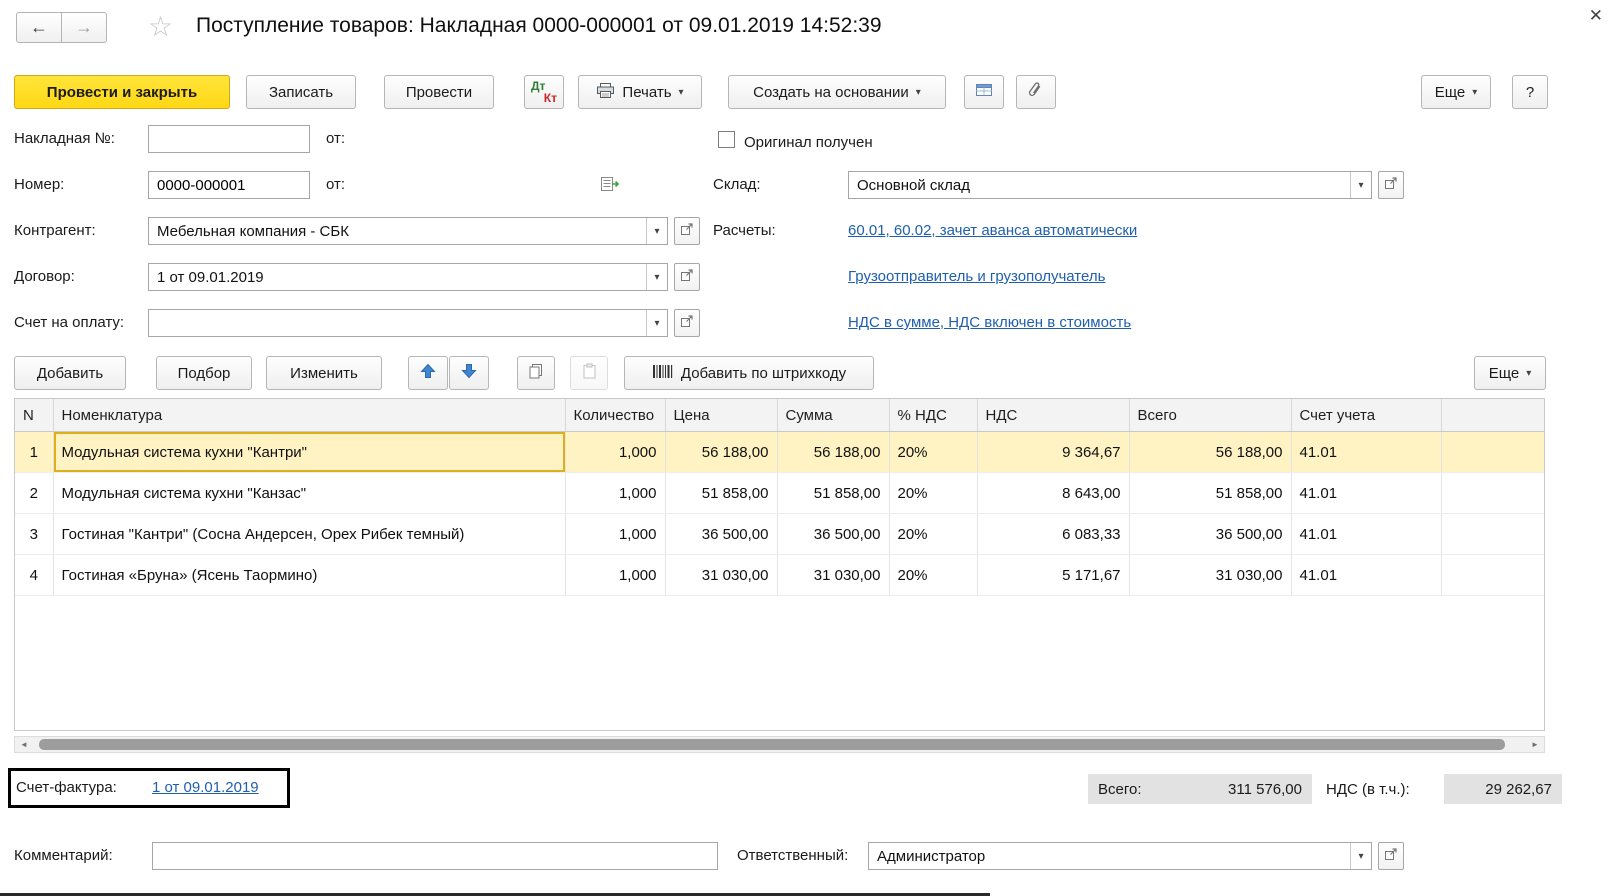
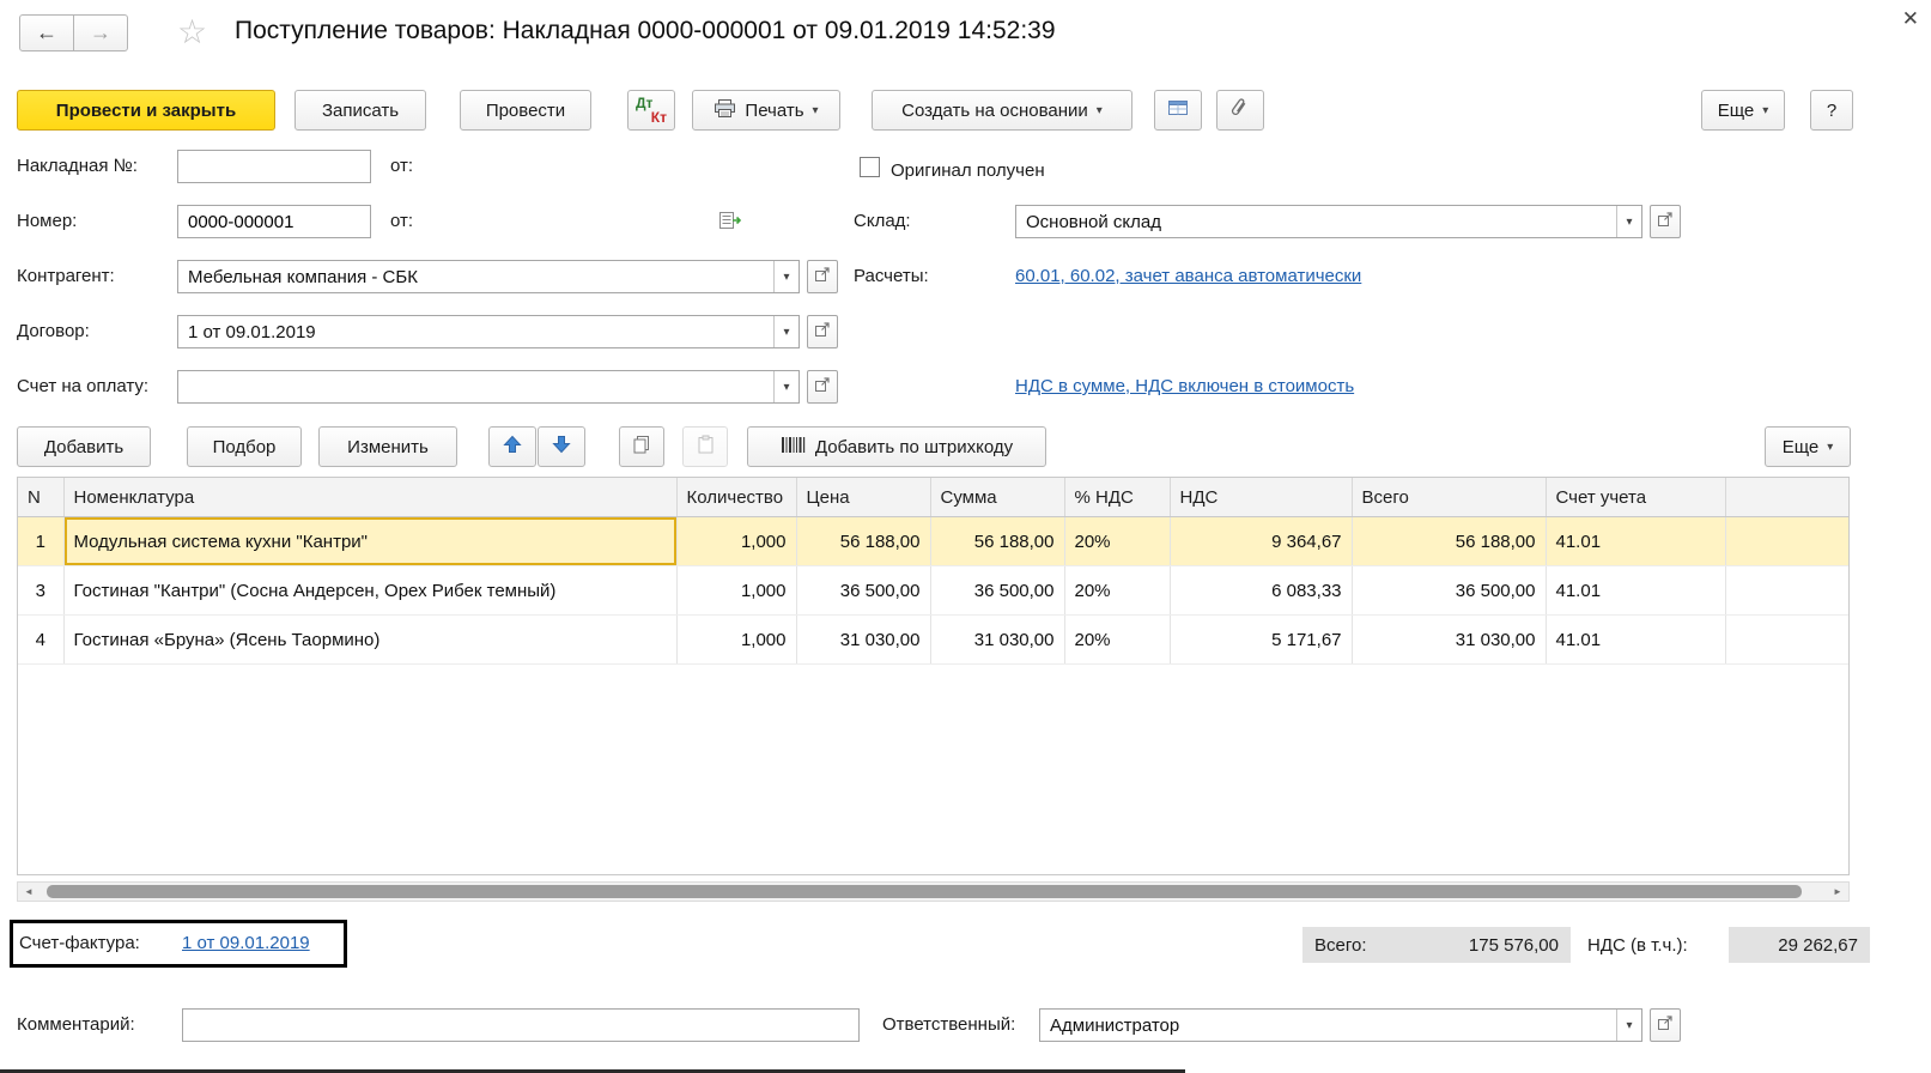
  ←
  →
  ☆
  Поступление товаров: Накладная 0000-000001 от 09.01.2019 14:52:39
  ✕
  Провести и закрыть
  Записать
  Провести
  Дт
  Кт
  Печать
  ▾
  Создать на основании
  ▾
  Еще
  ▾
  ?
  Накладная №:
  от:
  Номер:
  0000-000001
  от:
  Контрагент:
  Мебельная компания - СБК
  ▾
  Договор:
  1 от 09.01.2019
  ▾
  Счет на оплату:
  ▾
  Оригинал получен
  Склад:
  Основной склад
  ▾
  Расчеты:
  60.01, 60.02, зачет аванса автоматически
- Грузоотправитель и грузополучатель
  НДС в сумме, НДС включен в стоимость
  Добавить
  Подбор
  Изменить
  Добавить по штрихкоду
  Еще
  ▾
  N	Номенклатура	Количество	Цена	Сумма	% НДС	НДС	Всего	Счет учета
  1	Модульная система кухни "Кантри"	1,000	56 188,00	56 188,00	20%	9 364,67	56 188,00	41.01
- 2	Модульная система кухни "Канзас"	1,000	51 858,00	51 858,00	20%	8 643,00	51 858,00	41.01
  3	Гостиная "Кантри" (Сосна Андерсен, Орех Рибек темный)	1,000	36 500,00	36 500,00	20%	6 083,33	36 500,00	41.01
  4	Гостиная «Бруна» (Ясень Таормино)	1,000	31 030,00	31 030,00	20%	5 171,67	31 030,00	41.01
  ◄
  ►
  Счет-фактура:
  1 от 09.01.2019
  Всего:
- 311 576,00
+ 175 576,00
  НДС (в т.ч.):
  29 262,67
  Комментарий:
  Ответственный:
  Администратор
  ▾
